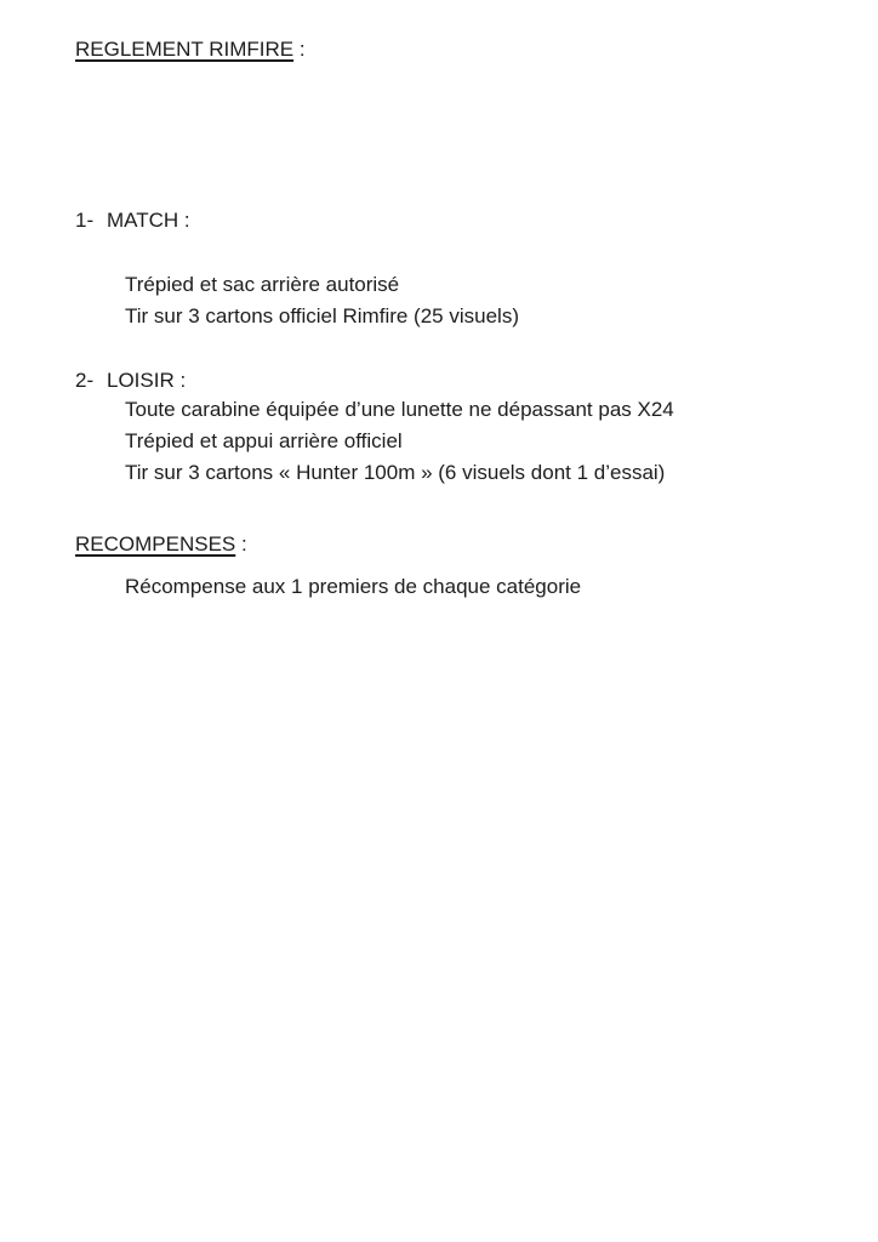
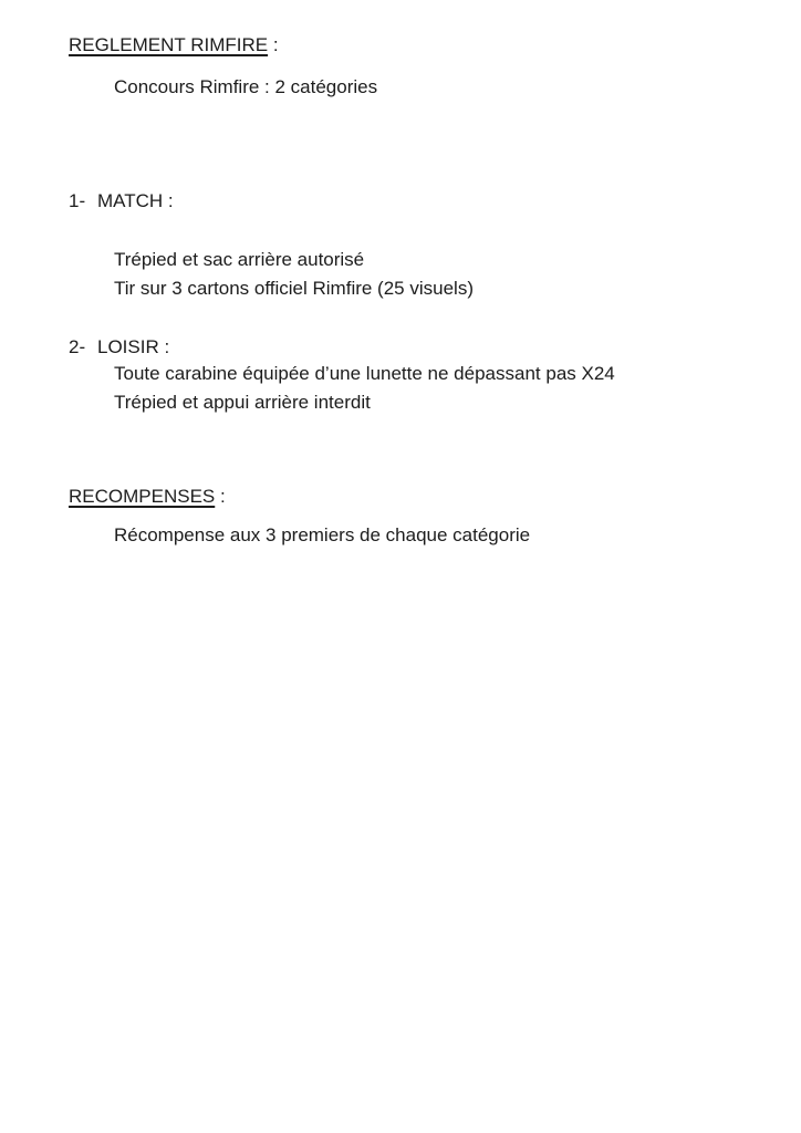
  REGLEMENT RIMFIRE :
+ Concours Rimfire : 2 catégories
  1- MATCH :
  Trépied et sac arrière autorisé
  Tir sur 3 cartons officiel Rimfire (25 visuels)
  2- LOISIR :
  Toute carabine équipée d’une lunette ne dépassant pas X24
- Trépied et appui arrière officiel
+ Trépied et appui arrière interdit
- Tir sur 3 cartons « Hunter 100m » (6 visuels dont 1 d’essai)
  RECOMPENSES :
- Récompense aux 1 premiers de chaque catégorie
+ Récompense aux 3 premiers de chaque catégorie
